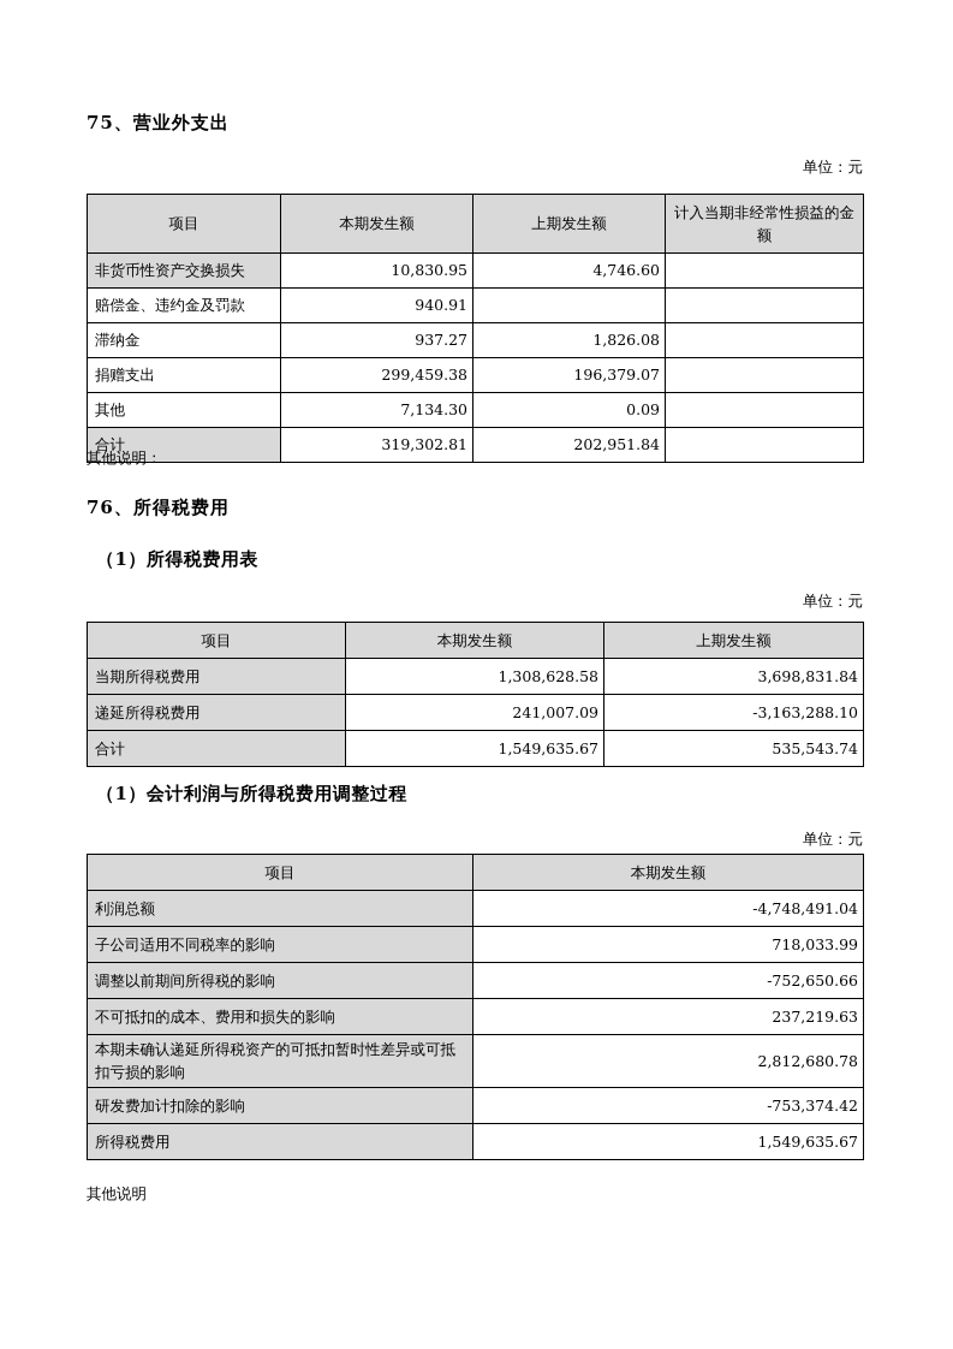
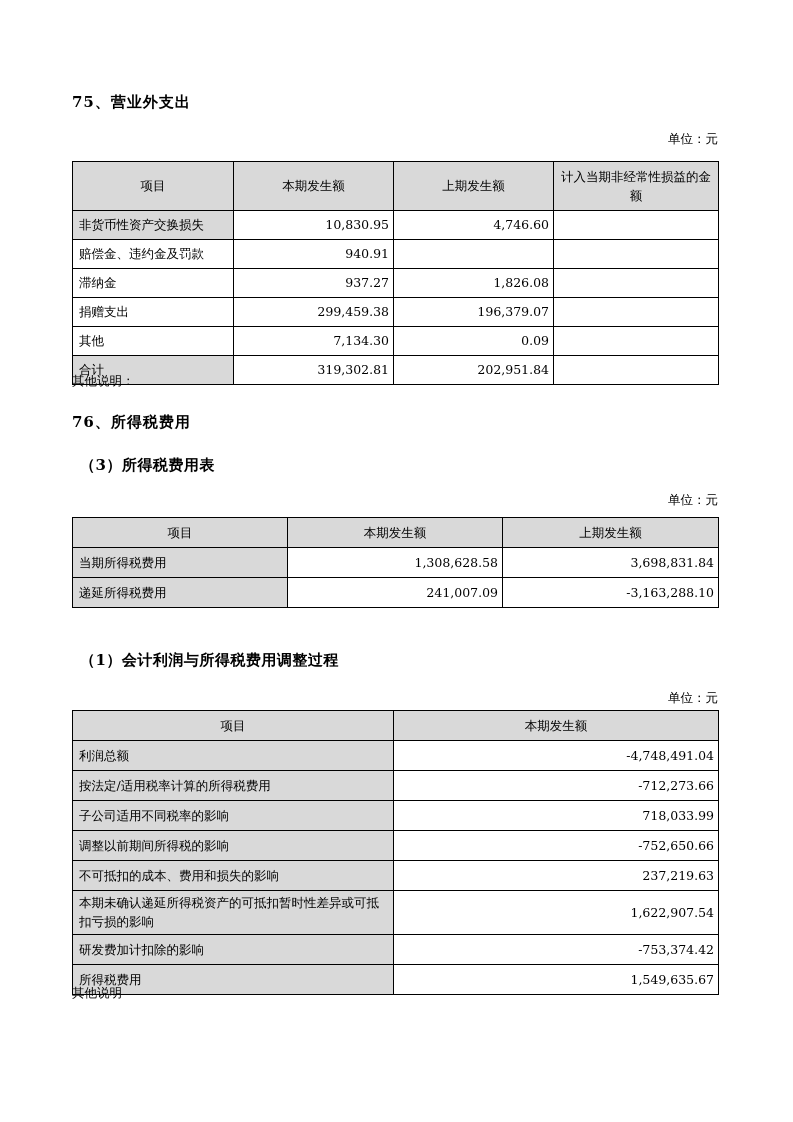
  75、营业外支出
  单位：元
  项目	本期发生额	上期发生额	计入当期非经常性损益的金额
  非货币性资产交换损失	10,830.95	4,746.60
  赔偿金、违约金及罚款	940.91
  滞纳金	937.27	1,826.08
  捐赠支出	299,459.38	196,379.07
  其他	7,134.30	0.09
  合计	319,302.81	202,951.84
  其他说明：
  76、所得税费用
- （1）所得税费用表
+ （3）所得税费用表
  单位：元
  项目	本期发生额	上期发生额
  当期所得税费用	1,308,628.58	3,698,831.84
  递延所得税费用	241,007.09	-3,163,288.10
- 合计	1,549,635.67	535,543.74
  （1）会计利润与所得税费用调整过程
  单位：元
  项目	本期发生额
  利润总额	-4,748,491.04
+ 按法定/适用税率计算的所得税费用	-712,273.66
  子公司适用不同税率的影响	718,033.99
  调整以前期间所得税的影响	-752,650.66
  不可抵扣的成本、费用和损失的影响	237,219.63
- 本期未确认递延所得税资产的可抵扣暂时性差异或可抵扣亏损的影响	2,812,680.78
+ 本期未确认递延所得税资产的可抵扣暂时性差异或可抵扣亏损的影响	1,622,907.54
  研发费加计扣除的影响	-753,374.42
  所得税费用	1,549,635.67
  其他说明
